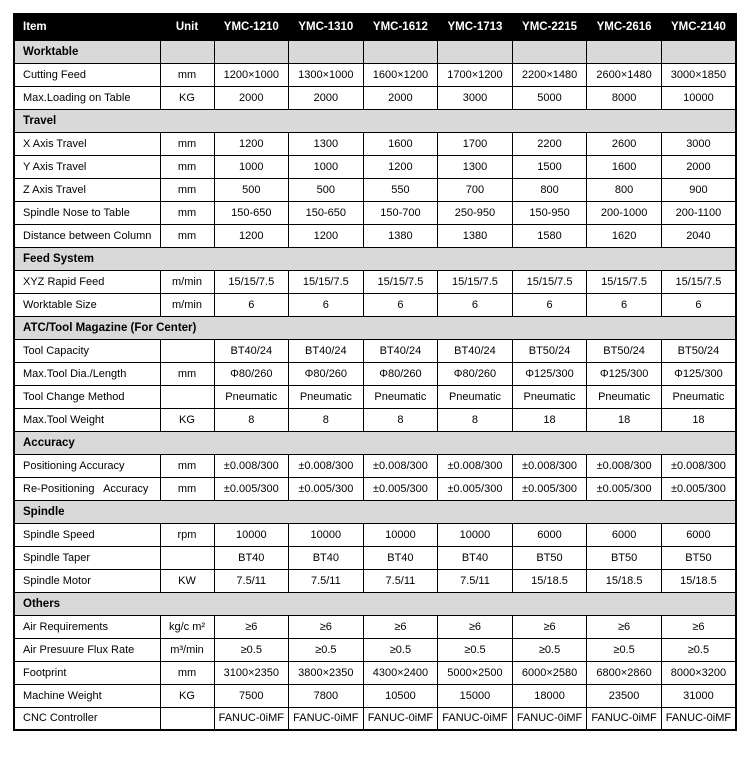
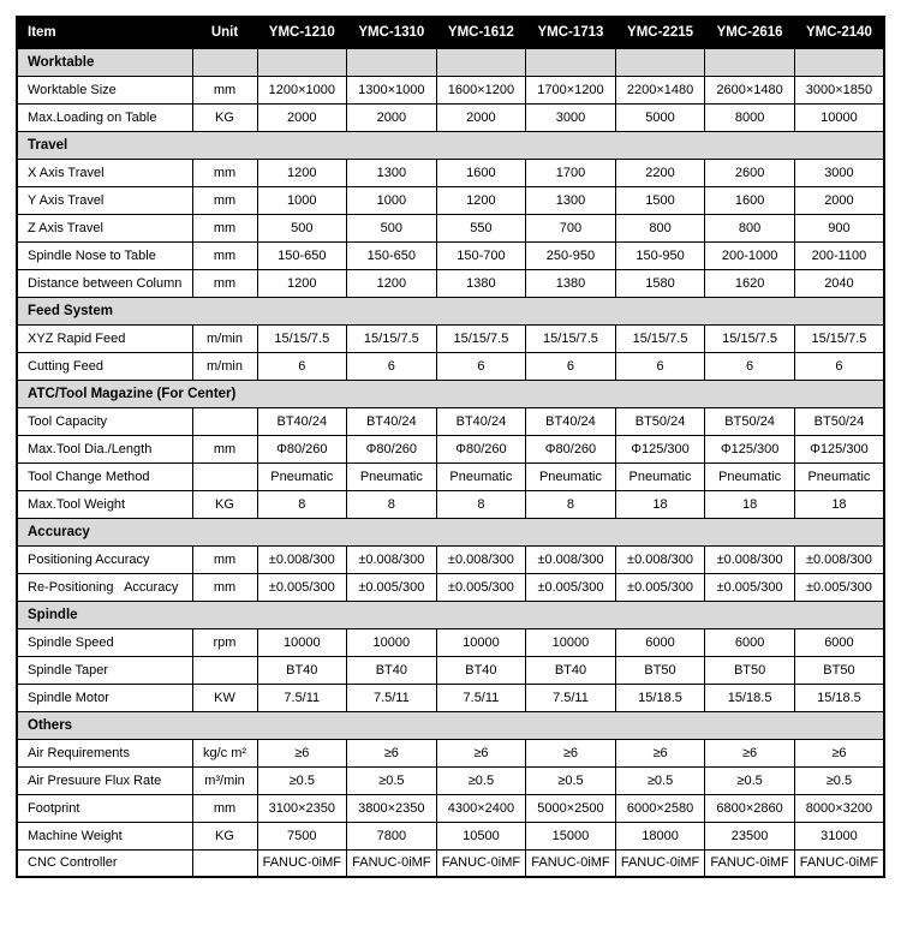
  Item	Unit	YMC-1210	YMC-1310	YMC-1612	YMC-1713	YMC-2215	YMC-2616	YMC-2140
  Worktable
- Cutting Feed	mm	1200×1000	1300×1000	1600×1200	1700×1200	2200×1480	2600×1480	3000×1850
+ Worktable Size	mm	1200×1000	1300×1000	1600×1200	1700×1200	2200×1480	2600×1480	3000×1850
  Max.Loading on Table	KG	2000	2000	2000	3000	5000	8000	10000
  Travel
  X Axis Travel	mm	1200	1300	1600	1700	2200	2600	3000
  Y Axis Travel	mm	1000	1000	1200	1300	1500	1600	2000
  Z Axis Travel	mm	500	500	550	700	800	800	900
  Spindle Nose to Table	mm	150-650	150-650	150-700	250-950	150-950	200-1000	200-1100
  Distance between Column	mm	1200	1200	1380	1380	1580	1620	2040
  Feed System
  XYZ Rapid Feed	m/min	15/15/7.5	15/15/7.5	15/15/7.5	15/15/7.5	15/15/7.5	15/15/7.5	15/15/7.5
- Worktable Size	m/min	6	6	6	6	6	6	6
+ Cutting Feed	m/min	6	6	6	6	6	6	6
  ATC/Tool Magazine (For Center)
  Tool Capacity		BT40/24	BT40/24	BT40/24	BT40/24	BT50/24	BT50/24	BT50/24
  Max.Tool Dia./Length	mm	Φ80/260	Φ80/260	Φ80/260	Φ80/260	Φ125/300	Φ125/300	Φ125/300
  Tool Change Method		Pneumatic	Pneumatic	Pneumatic	Pneumatic	Pneumatic	Pneumatic	Pneumatic
  Max.Tool Weight	KG	8	8	8	8	18	18	18
  Accuracy
  Positioning Accuracy	mm	±0.008/300	±0.008/300	±0.008/300	±0.008/300	±0.008/300	±0.008/300	±0.008/300
  Re-Positioning Accuracy	mm	±0.005/300	±0.005/300	±0.005/300	±0.005/300	±0.005/300	±0.005/300	±0.005/300
  Spindle
  Spindle Speed	rpm	10000	10000	10000	10000	6000	6000	6000
  Spindle Taper		BT40	BT40	BT40	BT40	BT50	BT50	BT50
  Spindle Motor	KW	7.5/11	7.5/11	7.5/11	7.5/11	15/18.5	15/18.5	15/18.5
  Others
  Air Requirements	kg/c m²	≥6	≥6	≥6	≥6	≥6	≥6	≥6
  Air Presuure Flux Rate	m³/min	≥0.5	≥0.5	≥0.5	≥0.5	≥0.5	≥0.5	≥0.5
  Footprint	mm	3100×2350	3800×2350	4300×2400	5000×2500	6000×2580	6800×2860	8000×3200
  Machine Weight	KG	7500	7800	10500	15000	18000	23500	31000
  CNC Controller		FANUC-0iMF	FANUC-0iMF	FANUC-0iMF	FANUC-0iMF	FANUC-0iMF	FANUC-0iMF	FANUC-0iMF
